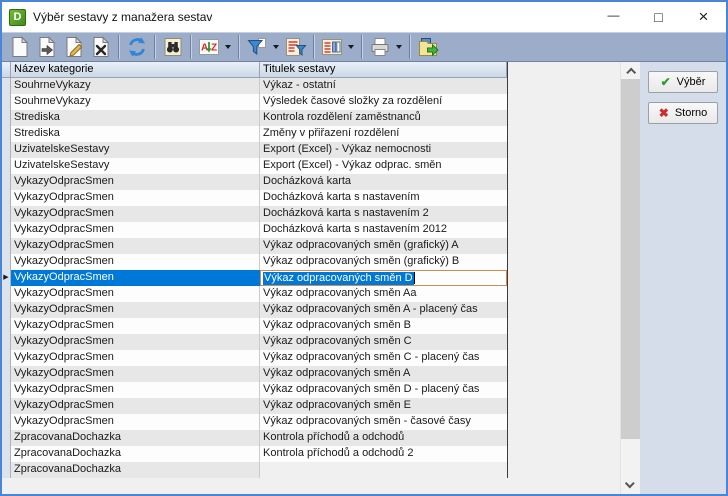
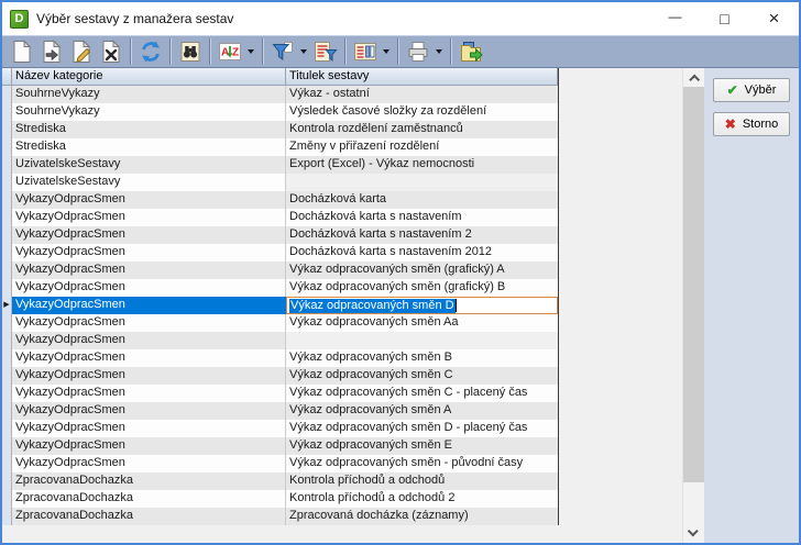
  D
  Výběr sestavy z manažera sestav
  —
  □
  ×
  A
  Z
  Název kategorie
  Titulek sestavy
  SouhrneVykazy
  Výkaz - ostatní
  SouhrneVykazy
  Výsledek časové složky za rozdělení
  Strediska
  Kontrola rozdělení zaměstnanců
  Strediska
  Změny v přiřazení rozdělení
  UzivatelskeSestavy
  Export (Excel) - Výkaz nemocnosti
  UzivatelskeSestavy
- Export (Excel) - Výkaz odprac. směn
  VykazyOdpracSmen
  Docházková karta
  VykazyOdpracSmen
  Docházková karta s nastavením
  VykazyOdpracSmen
  Docházková karta s nastavením 2
  VykazyOdpracSmen
  Docházková karta s nastavením 2012
  VykazyOdpracSmen
  Výkaz odpracovaných směn (grafický) A
  VykazyOdpracSmen
  Výkaz odpracovaných směn (grafický) B
  VykazyOdpracSmen
  Výkaz odpracovaných směn D
  VykazyOdpracSmen
  Výkaz odpracovaných směn Aa
  VykazyOdpracSmen
- Výkaz odpracovaných směn A - placený čas
  VykazyOdpracSmen
  Výkaz odpracovaných směn B
  VykazyOdpracSmen
  Výkaz odpracovaných směn C
  VykazyOdpracSmen
  Výkaz odpracovaných směn C - placený čas
  VykazyOdpracSmen
  Výkaz odpracovaných směn A
  VykazyOdpracSmen
  Výkaz odpracovaných směn D - placený čas
  VykazyOdpracSmen
  Výkaz odpracovaných směn E
  VykazyOdpracSmen
- Výkaz odpracovaných směn - časové časy
+ Výkaz odpracovaných směn - původní časy
  ZpracovanaDochazka
  Kontrola příchodů a odchodů
  ZpracovanaDochazka
  Kontrola příchodů a odchodů 2
  ZpracovanaDochazka
+ Zpracovaná docházka (záznamy)
  ✔
  Výběr
  ✖
  Storno
